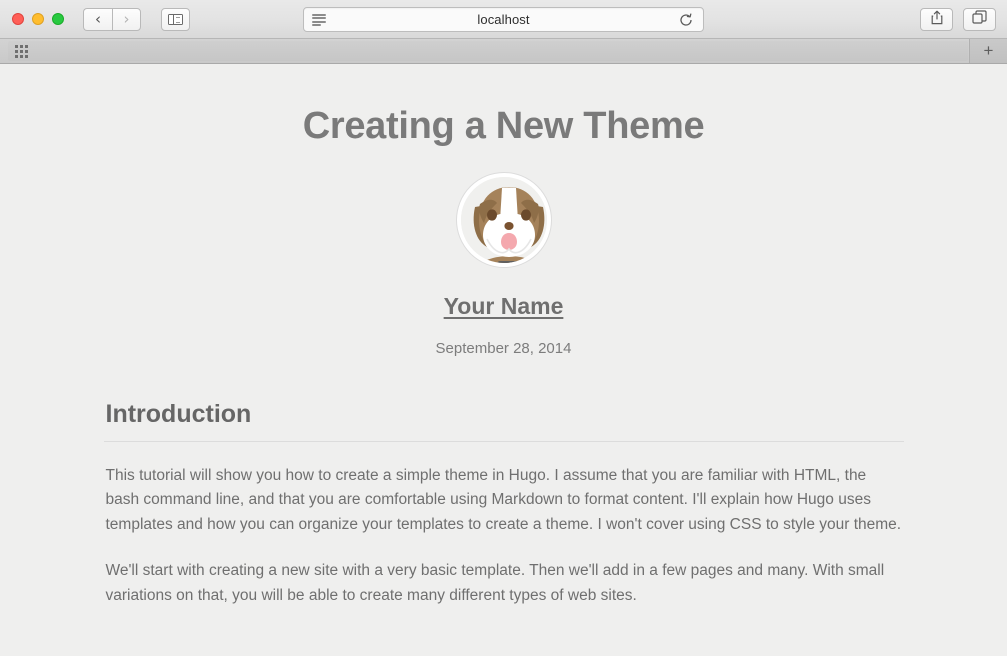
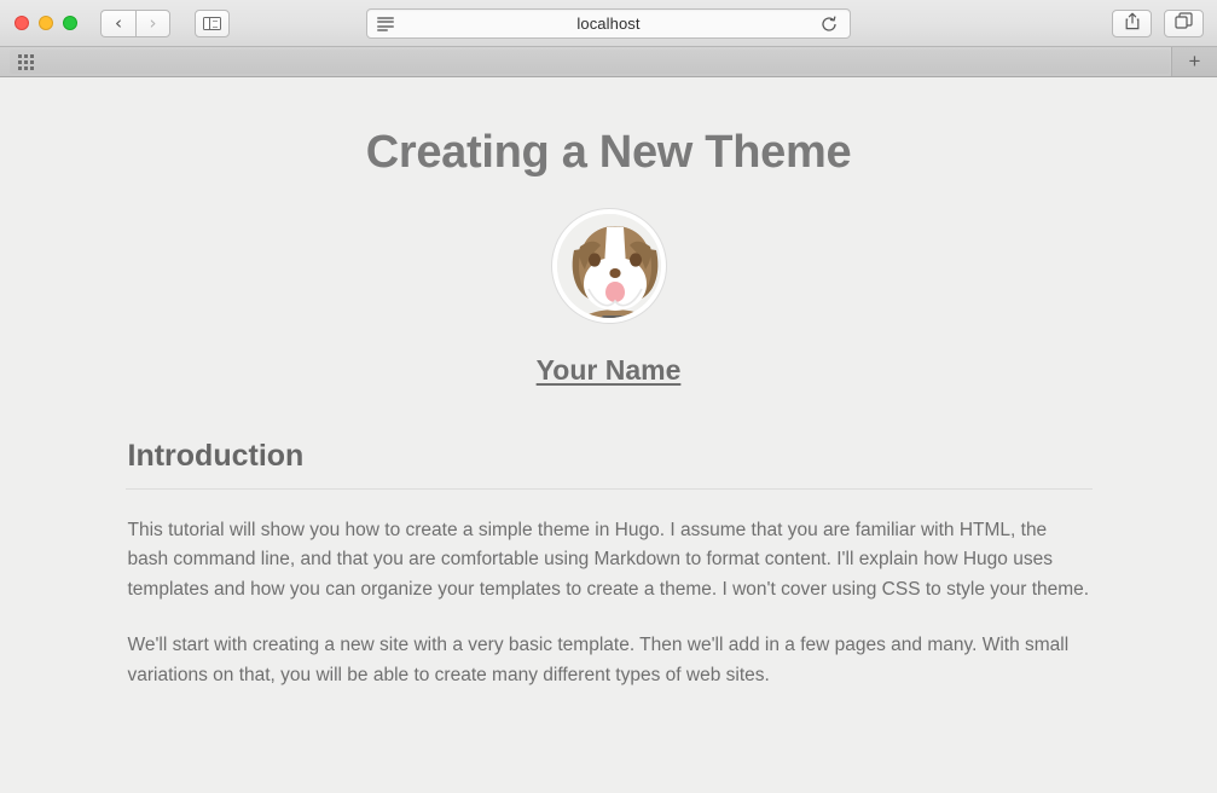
  ‹
  ›
  localhost
  +
  Creating a New Theme
  Your Name
- September 28, 2014
  Introduction
  This tutorial will show you how to create a simple theme in Hugo. I assume that you are familiar with HTML, the bash command line, and that you are comfortable using Markdown to format content. I'll explain how Hugo uses templates and how you can organize your templates to create a theme. I won't cover using CSS to style your theme.
  We'll start with creating a new site with a very basic template. Then we'll add in a few pages and many. With small variations on that, you will be able to create many different types of web sites.
